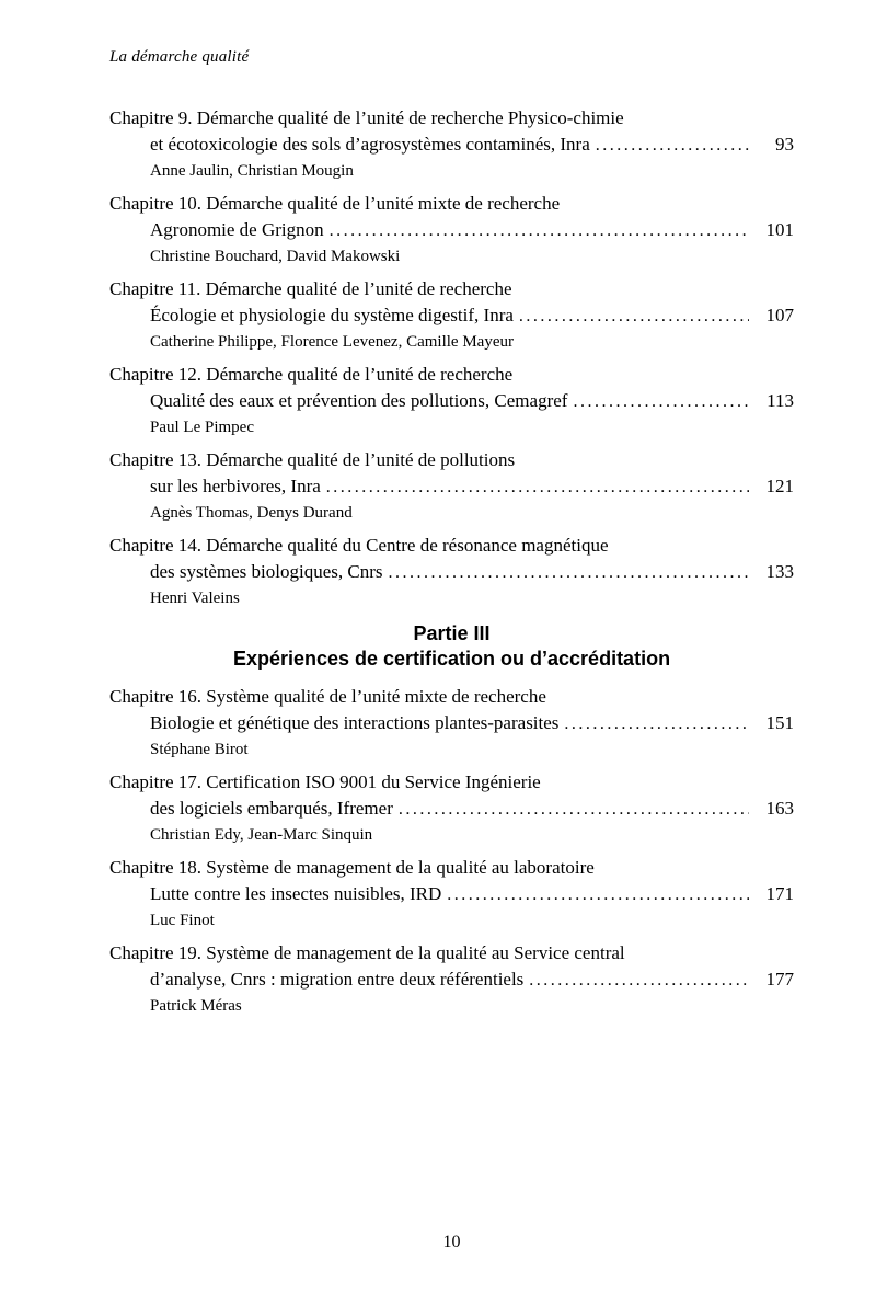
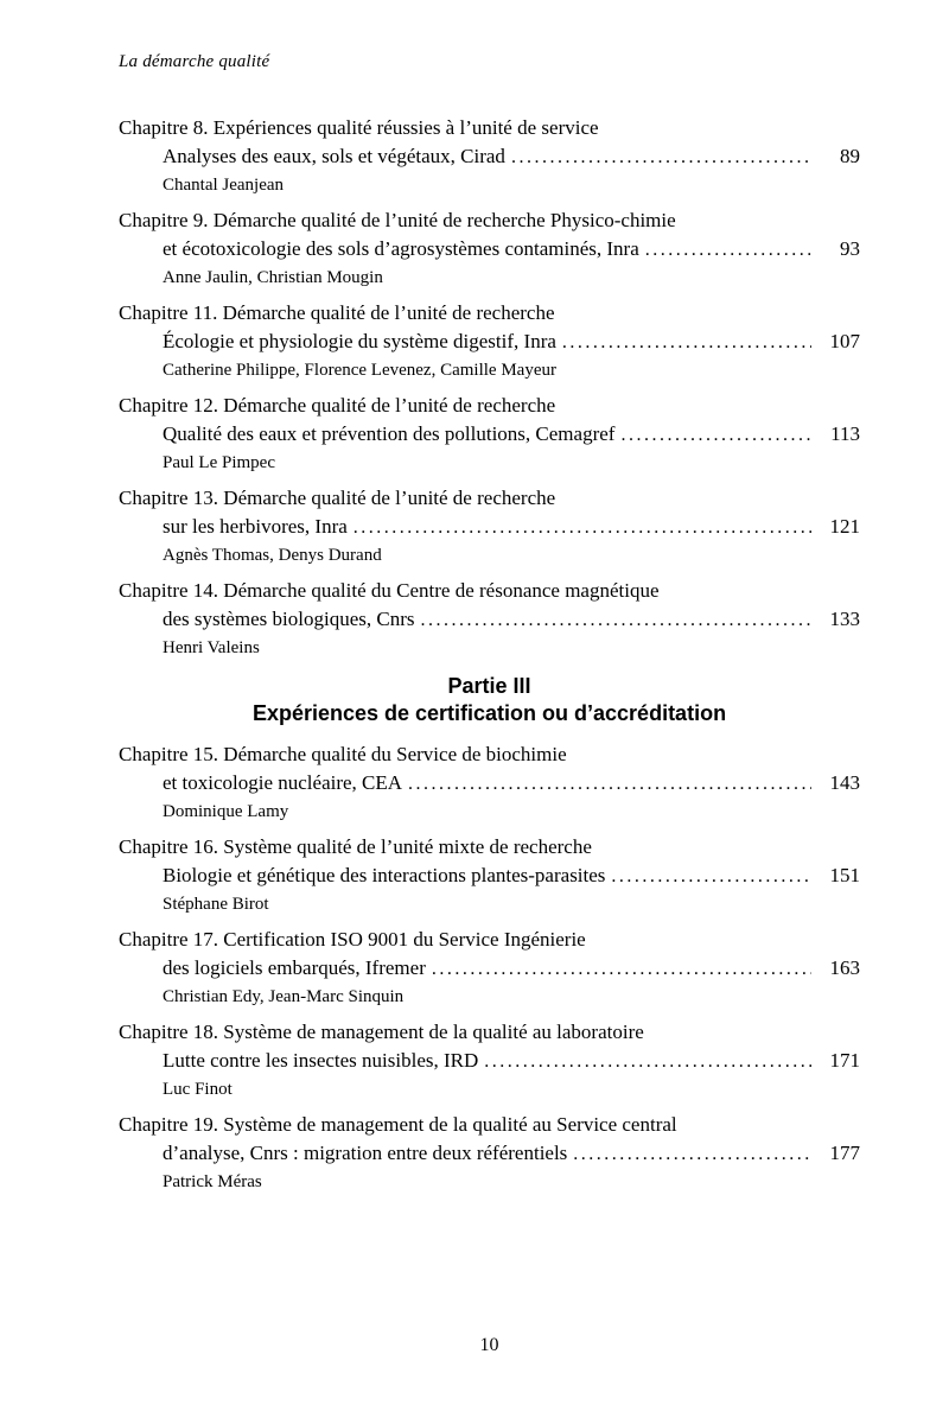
  La démarche qualité
+ Chapitre 8. Expériences qualité réussies à l’unité de service
+ Analyses des eaux, sols et végétaux, Cirad
+ 89
+ Chantal Jeanjean
  Chapitre 9. Démarche qualité de l’unité de recherche Physico-chimie
  et écotoxicologie des sols d’agrosystèmes contaminés, Inra
  93
  Anne Jaulin, Christian Mougin
- Chapitre 10. Démarche qualité de l’unité mixte de recherche
- Agronomie de Grignon
- 101
- Christine Bouchard, David Makowski
  Chapitre 11. Démarche qualité de l’unité de recherche
  Écologie et physiologie du système digestif, Inra
  107
  Catherine Philippe, Florence Levenez, Camille Mayeur
  Chapitre 12. Démarche qualité de l’unité de recherche
  Qualité des eaux et prévention des pollutions, Cemagref
  113
  Paul Le Pimpec
- Chapitre 13. Démarche qualité de l’unité de pollutions
+ Chapitre 13. Démarche qualité de l’unité de recherche
  sur les herbivores, Inra
  121
  Agnès Thomas, Denys Durand
  Chapitre 14. Démarche qualité du Centre de résonance magnétique
  des systèmes biologiques, Cnrs
  133
  Henri Valeins
  Partie III
  Expériences de certification ou d’accréditation
+ Chapitre 15. Démarche qualité du Service de biochimie
+ et toxicologie nucléaire, CEA
+ 143
+ Dominique Lamy
  Chapitre 16. Système qualité de l’unité mixte de recherche
  Biologie et génétique des interactions plantes-parasites
  151
  Stéphane Birot
  Chapitre 17. Certification ISO 9001 du Service Ingénierie
  des logiciels embarqués, Ifremer
  163
  Christian Edy, Jean-Marc Sinquin
  Chapitre 18. Système de management de la qualité au laboratoire
  Lutte contre les insectes nuisibles, IRD
  171
  Luc Finot
  Chapitre 19. Système de management de la qualité au Service central
  d’analyse, Cnrs : migration entre deux référentiels
  177
  Patrick Méras
  10
